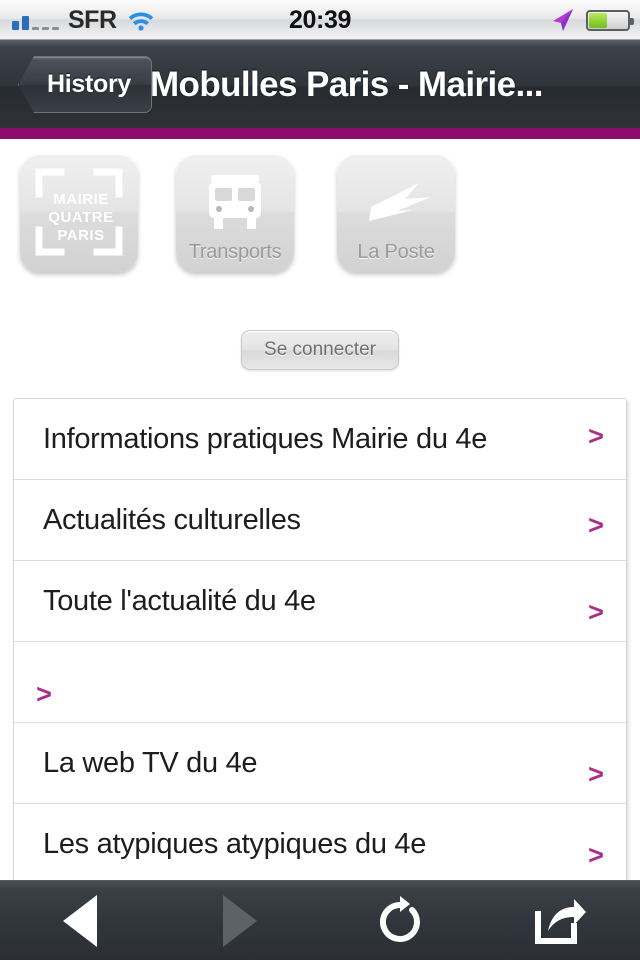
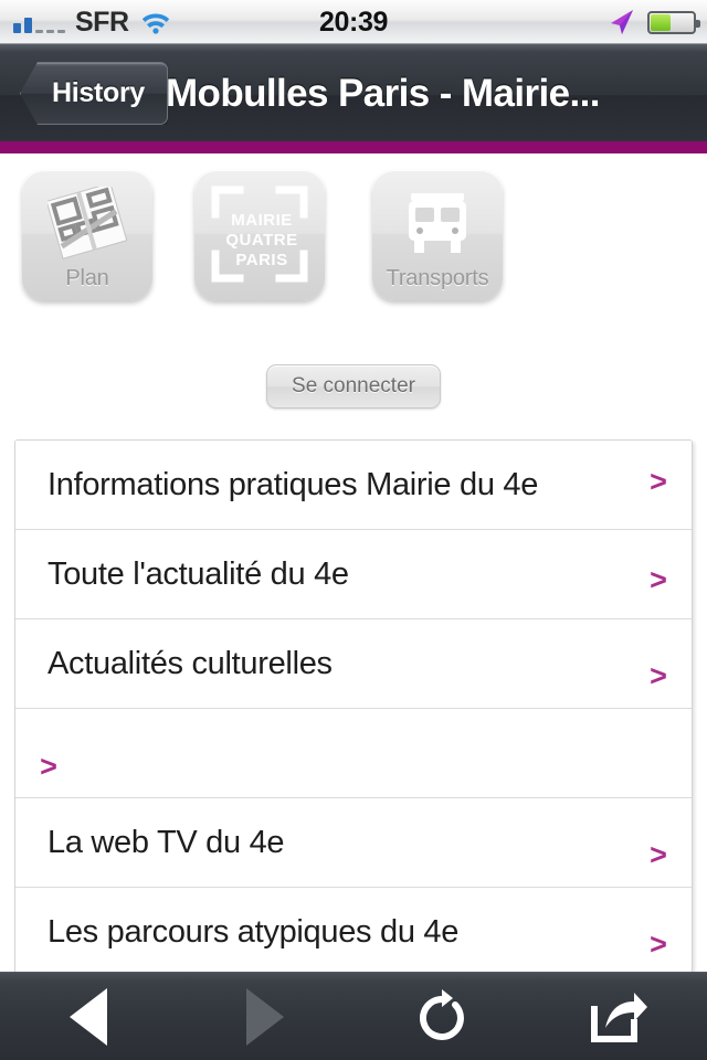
  SFR
  20:39
  History
  Mobulles Paris - Mairie...
+ Plan
  MAIRIE
  QUATRE
  PARIS
  Transports
- La Poste
  Se connecter
  Informations pratiques Mairie du 4e
  >
- Actualités culturelles
+ Toute l'actualité du 4e
  >
- Toute l'actualité du 4e
+ Actualités culturelles
  >
  >
  La web TV du 4e
  >
- Les atypiques atypiques du 4e
+ Les parcours atypiques du 4e
  >
